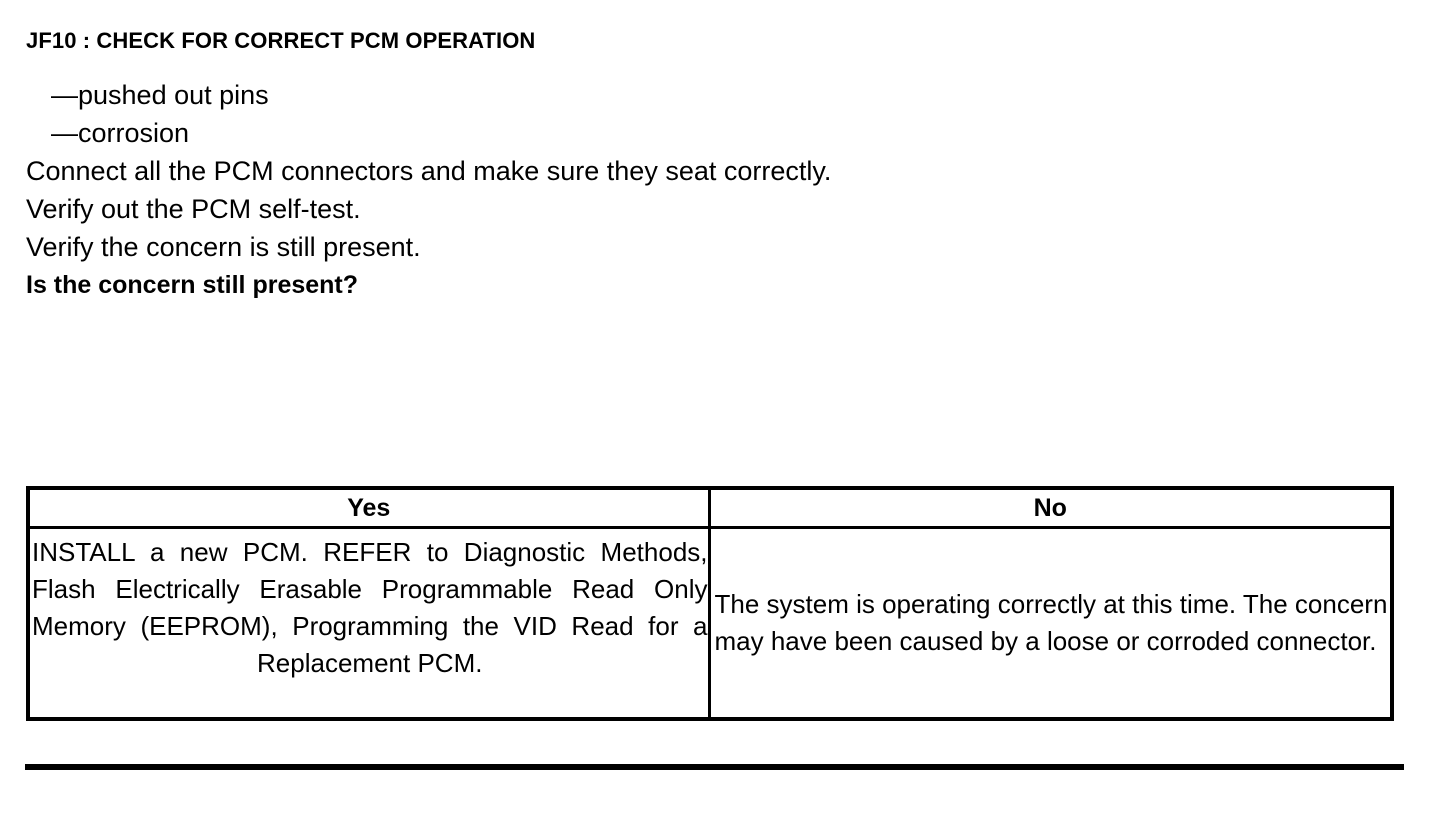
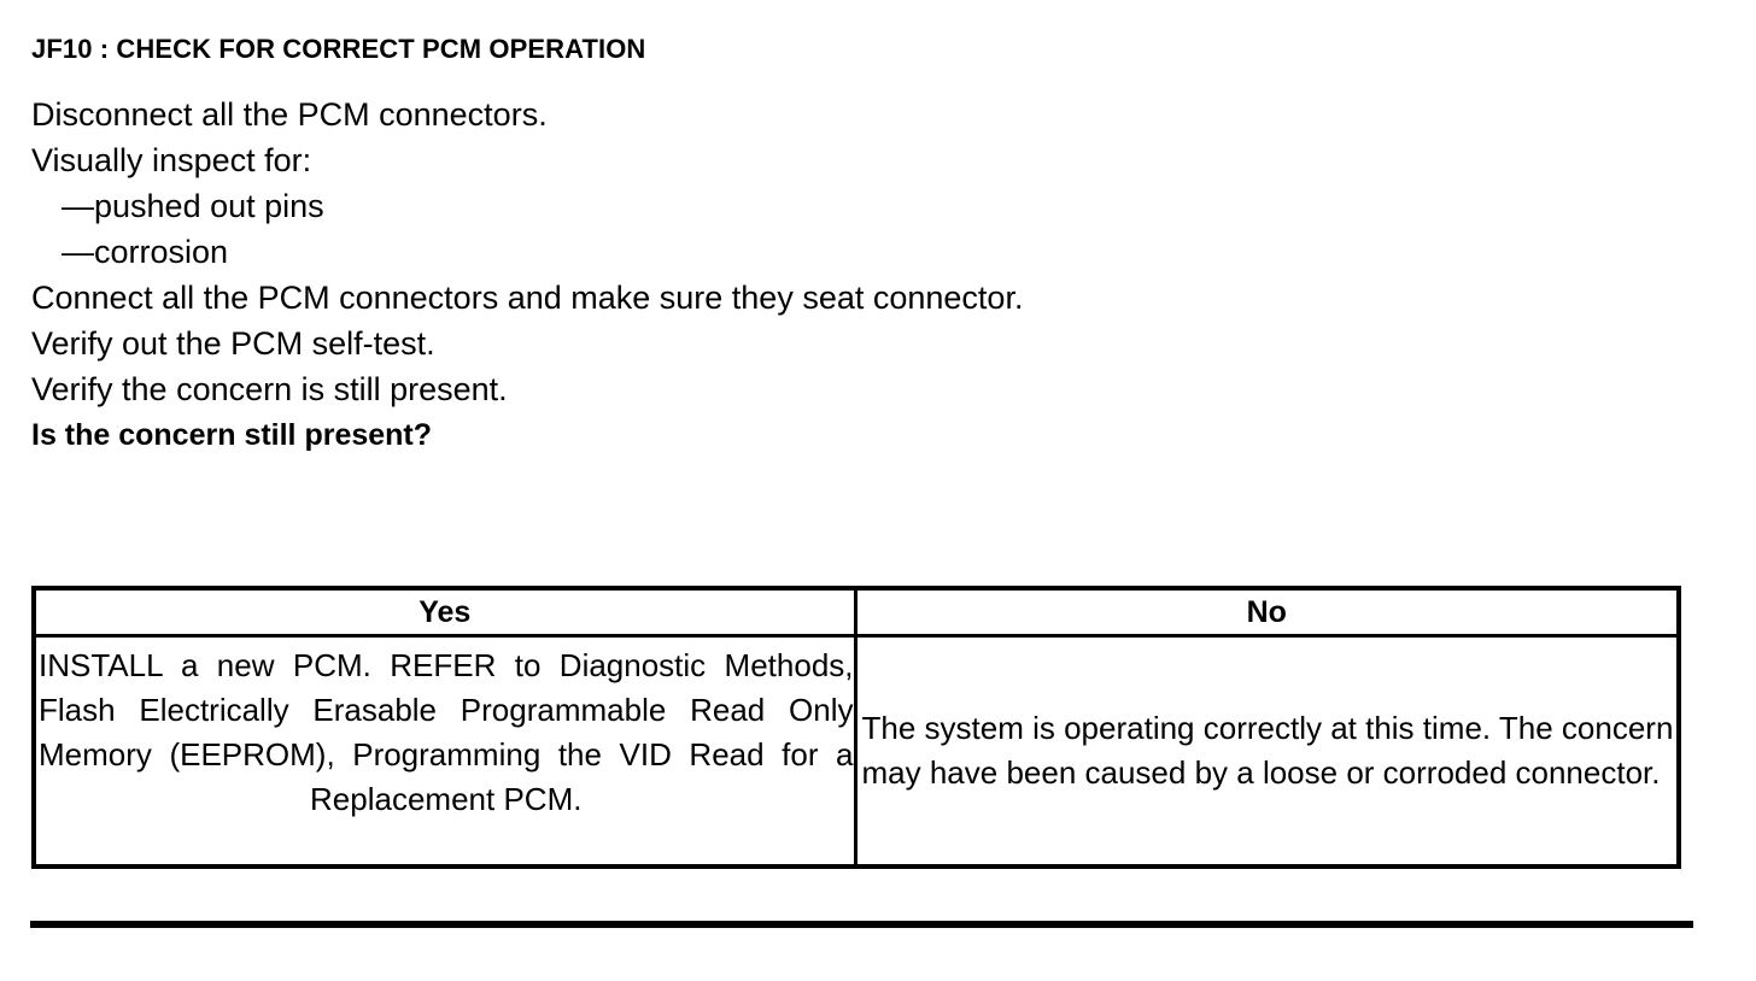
  JF10 : CHECK FOR CORRECT PCM OPERATION
+ Disconnect all the PCM connectors.
+ Visually inspect for:
  —pushed out pins
  —corrosion
- Connect all the PCM connectors and make sure they seat correctly.
+ Connect all the PCM connectors and make sure they seat connector.
  Verify out the PCM self-test.
  Verify the concern is still present.
  Is the concern still present?
  Yes	No
  INSTALL a new PCM. REFER to Diagnostic Methods, Flash Electrically Erasable Programmable Read Only Memory (EEPROM), Programming the VID Read for a Replacement PCM.	The system is operating correctly at this time. The concern may have been caused by a loose or corroded connector.
